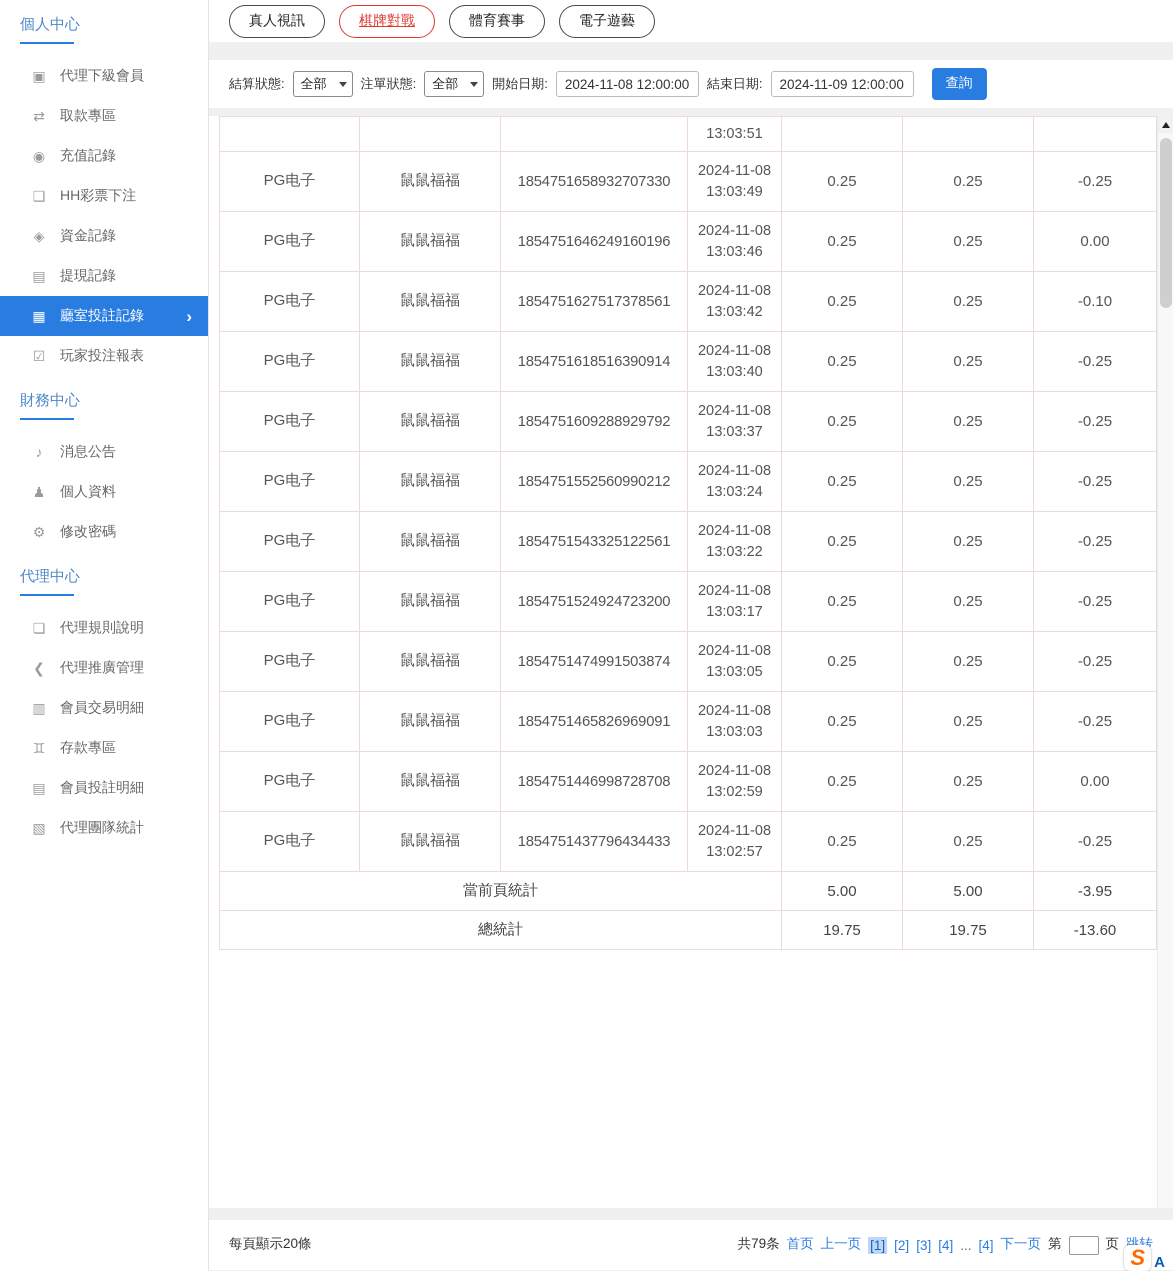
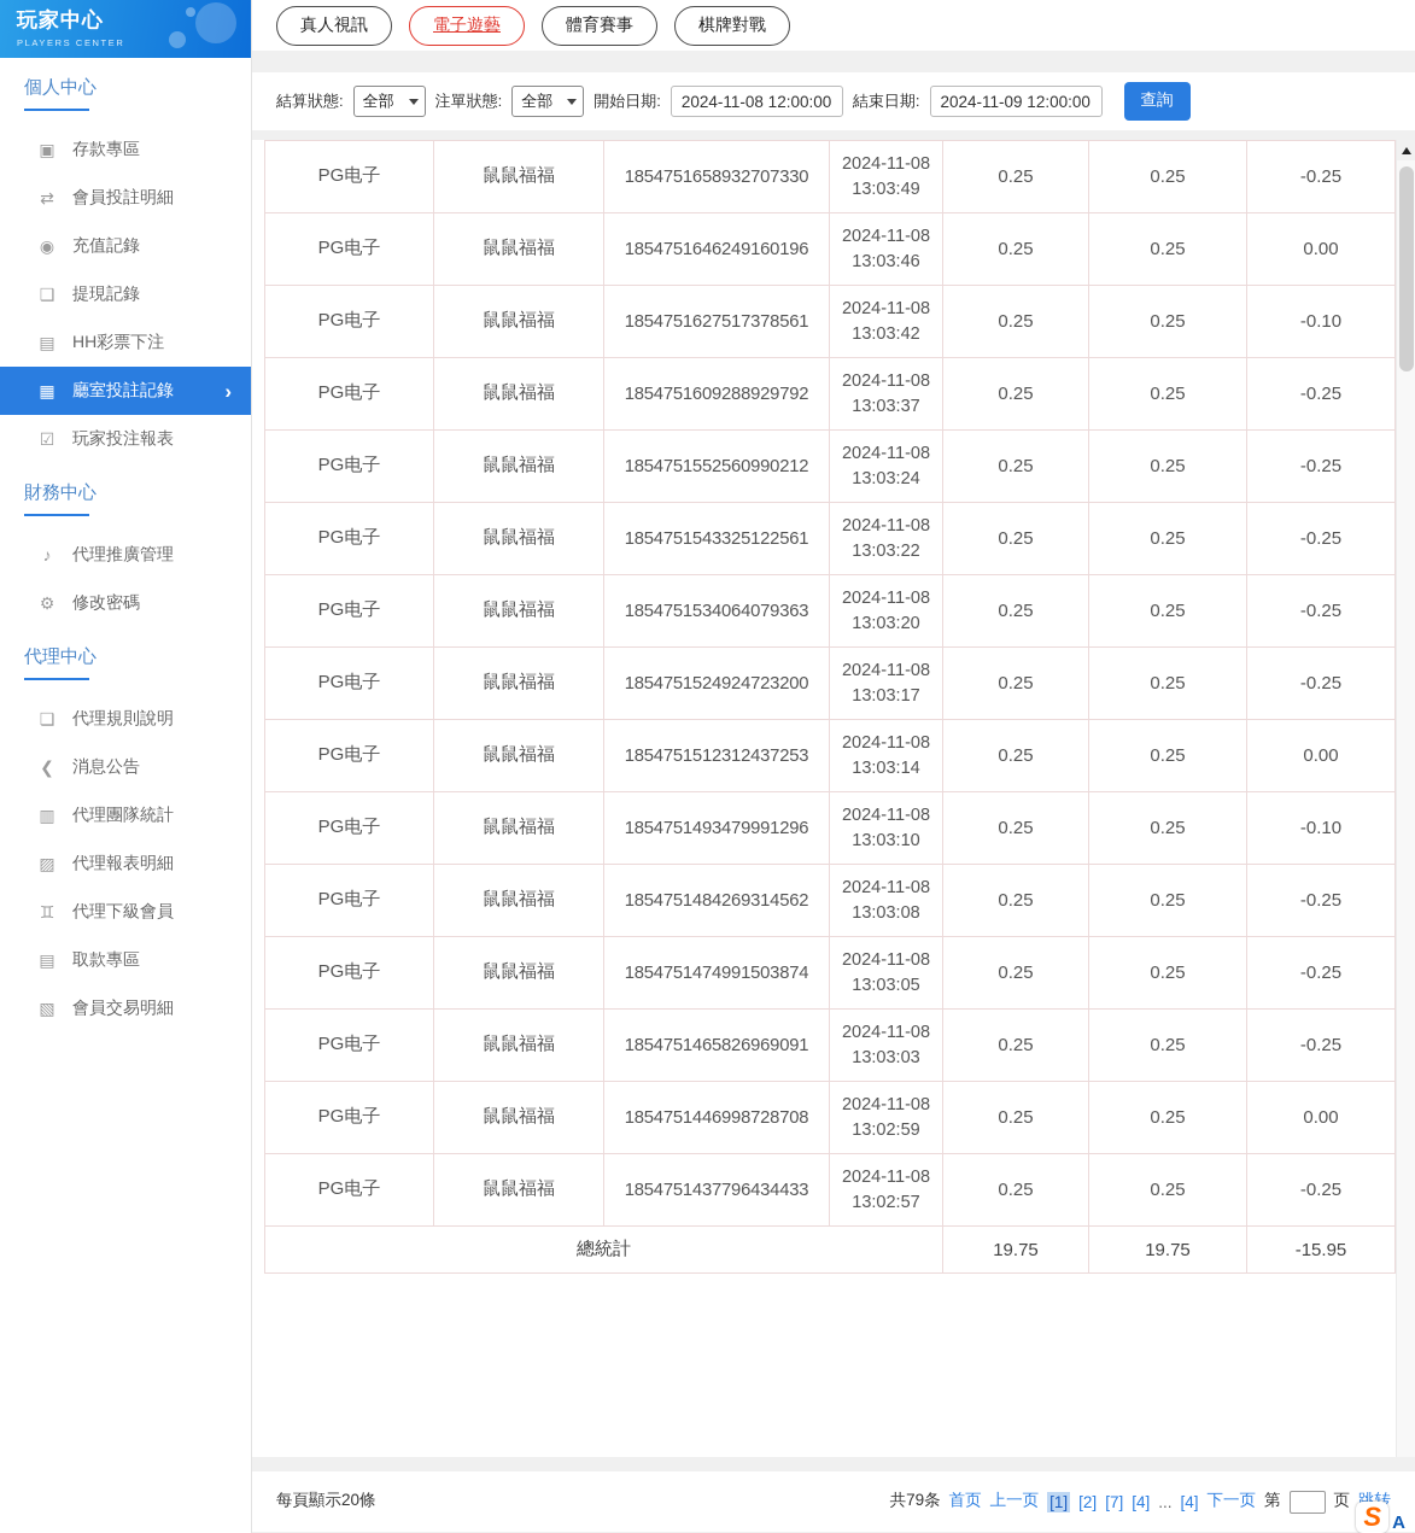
+ 玩家中心
+ PLAYERS CENTER
  個人中心
  ▣
- 代理下級會員
+ 存款專區
  ⇄
- 取款專區
+ 會員投註明細
  ◉
  充值記錄
  ❑
- HH彩票下注
+ 提現記錄
- ◈
- 資金記錄
  ▤
- 提現記錄
+ HH彩票下注
  ▦
  廳室投註記錄
  ›
  ☑
  玩家投注報表
  財務中心
  ♪
- 消息公告
+ 代理推廣管理
- ♟
- 個人資料
  ⚙
  修改密碼
  代理中心
  ❏
  代理規則說明
  ❮
- 代理推廣管理
+ 消息公告
  ▥
- 會員交易明細
+ 代理團隊統計
+ ▨
+ 代理報表明細
  ♊
- 存款專區
+ 代理下級會員
  ▤
- 會員投註明細
+ 取款專區
  ▧
- 代理團隊統計
+ 會員交易明細
  真人視訊
- 棋牌對戰
+ 電子遊藝
  體育賽事
- 電子遊藝
+ 棋牌對戰
  結算狀態:
  全部
  注單狀態:
  全部
  開始日期:
  2024-11-08 12:00:00
  結束日期:
  2024-11-09 12:00:00
  查詢
- 			13:03:51
  PG电子	鼠鼠福福	1854751658932707330	2024-11-0813:03:49	0.25	0.25	-0.25
  PG电子	鼠鼠福福	1854751646249160196	2024-11-0813:03:46	0.25	0.25	0.00
  PG电子	鼠鼠福福	1854751627517378561	2024-11-0813:03:42	0.25	0.25	-0.10
- PG电子	鼠鼠福福	1854751618516390914	2024-11-0813:03:40	0.25	0.25	-0.25
  PG电子	鼠鼠福福	1854751609288929792	2024-11-0813:03:37	0.25	0.25	-0.25
  PG电子	鼠鼠福福	1854751552560990212	2024-11-0813:03:24	0.25	0.25	-0.25
  PG电子	鼠鼠福福	1854751543325122561	2024-11-0813:03:22	0.25	0.25	-0.25
+ PG电子	鼠鼠福福	1854751534064079363	2024-11-0813:03:20	0.25	0.25	-0.25
  PG电子	鼠鼠福福	1854751524924723200	2024-11-0813:03:17	0.25	0.25	-0.25
+ PG电子	鼠鼠福福	1854751512312437253	2024-11-0813:03:14	0.25	0.25	0.00
+ PG电子	鼠鼠福福	1854751493479991296	2024-11-0813:03:10	0.25	0.25	-0.10
+ PG电子	鼠鼠福福	1854751484269314562	2024-11-0813:03:08	0.25	0.25	-0.25
  PG电子	鼠鼠福福	1854751474991503874	2024-11-0813:03:05	0.25	0.25	-0.25
  PG电子	鼠鼠福福	1854751465826969091	2024-11-0813:03:03	0.25	0.25	-0.25
  PG电子	鼠鼠福福	1854751446998728708	2024-11-0813:02:59	0.25	0.25	0.00
  PG电子	鼠鼠福福	1854751437796434433	2024-11-0813:02:57	0.25	0.25	-0.25
- 當前頁統計	5.00	5.00	-3.95
- 總統計	19.75	19.75	-13.60
+ 總統計	19.75	19.75	-15.95
  每頁顯示20條
  共79条
  首页
  上一页
  [1]
  [2]
- [3]
+ [7]
  [4]
  ...
  [4]
  下一页
  第
  页
  跳转
  S
  A
